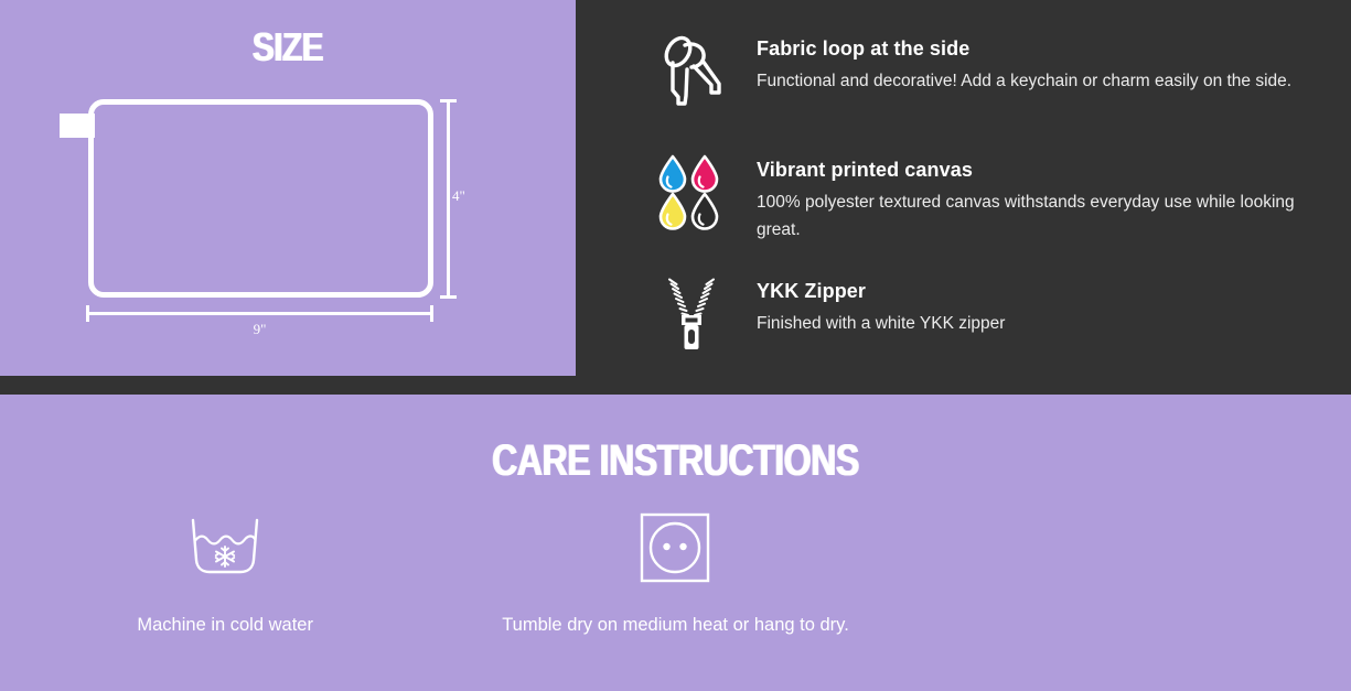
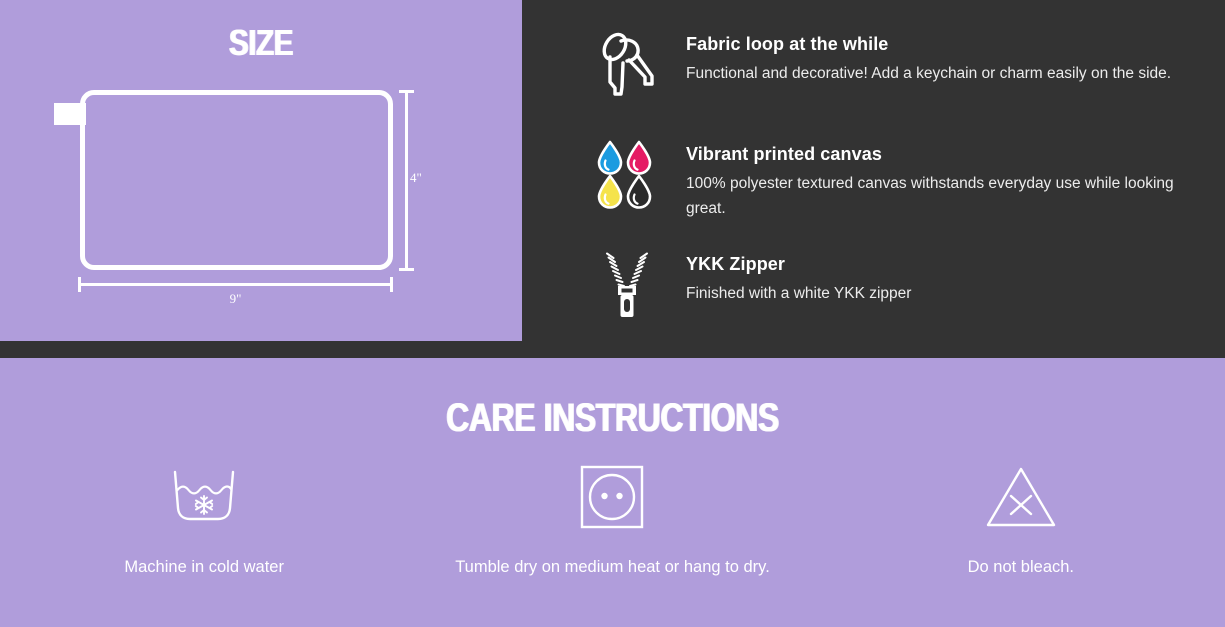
  SIZE
  4"
  9"
- Fabric loop at the side
+ Fabric loop at the while
  Functional and decorative! Add a keychain or charm easily on the side.
  Vibrant printed canvas
  100% polyester textured canvas withstands everyday use while looking great.
  YKK Zipper
  Finished with a white YKK zipper
  CARE INSTRUCTIONS
  Machine in cold water
  Tumble dry on medium heat or hang to dry.
+ Do not bleach.
